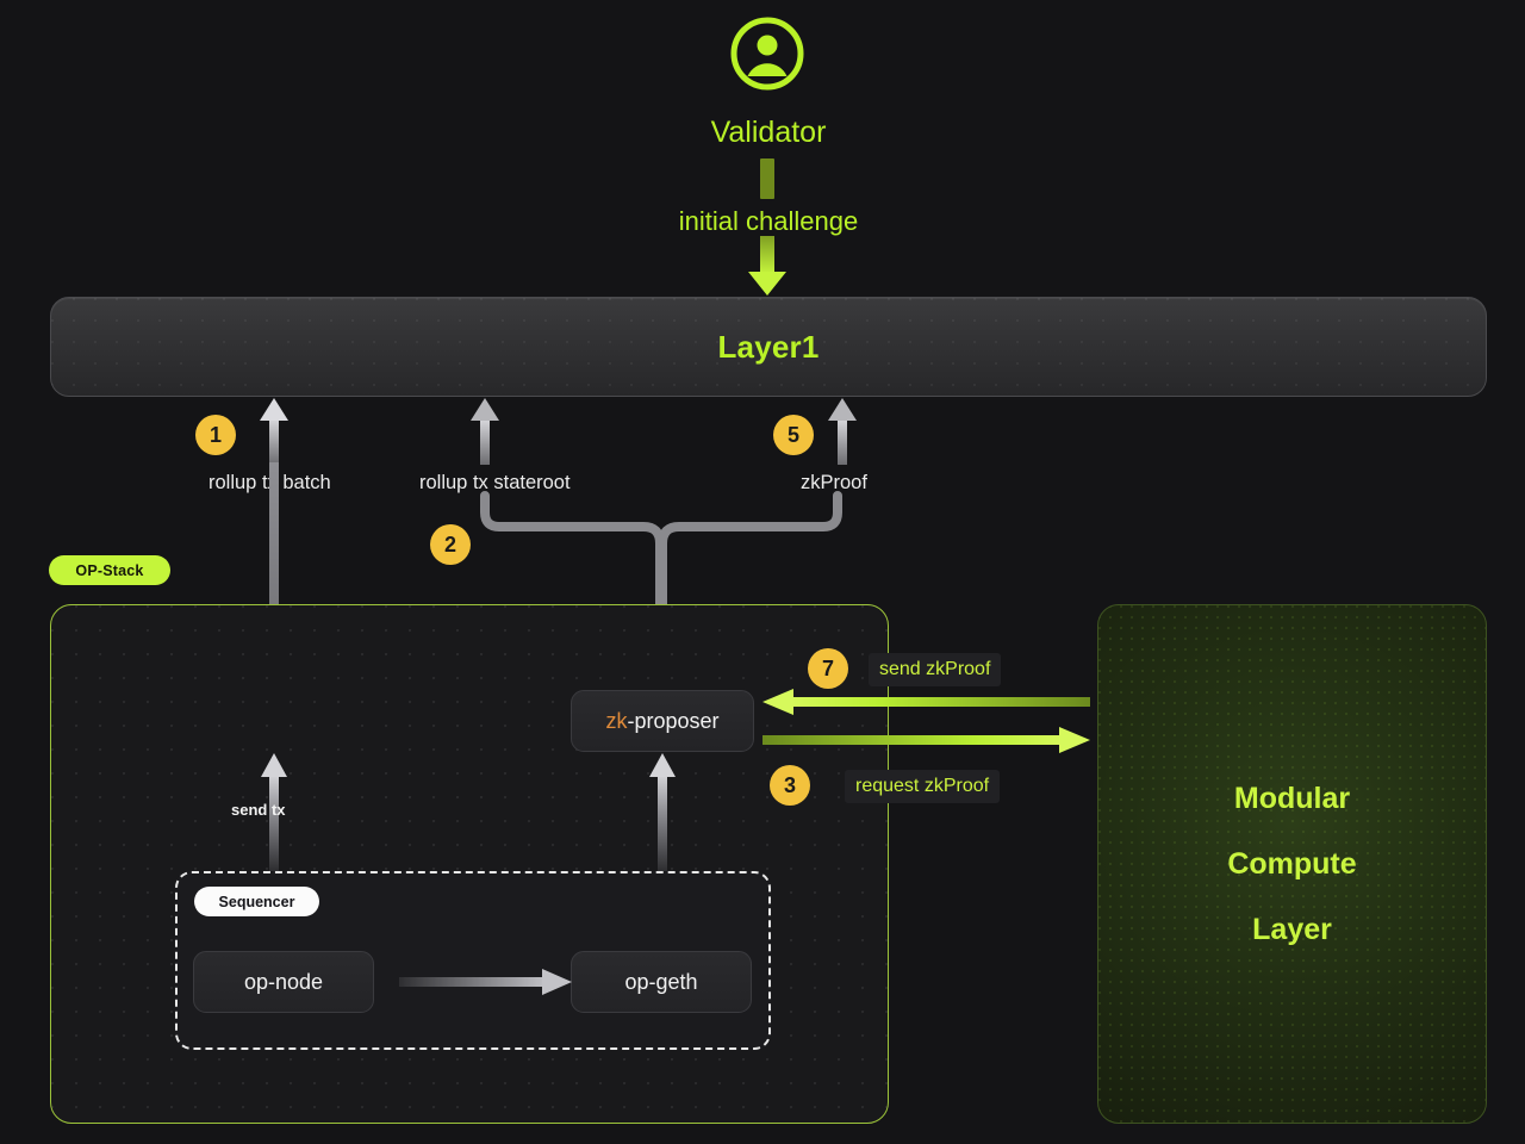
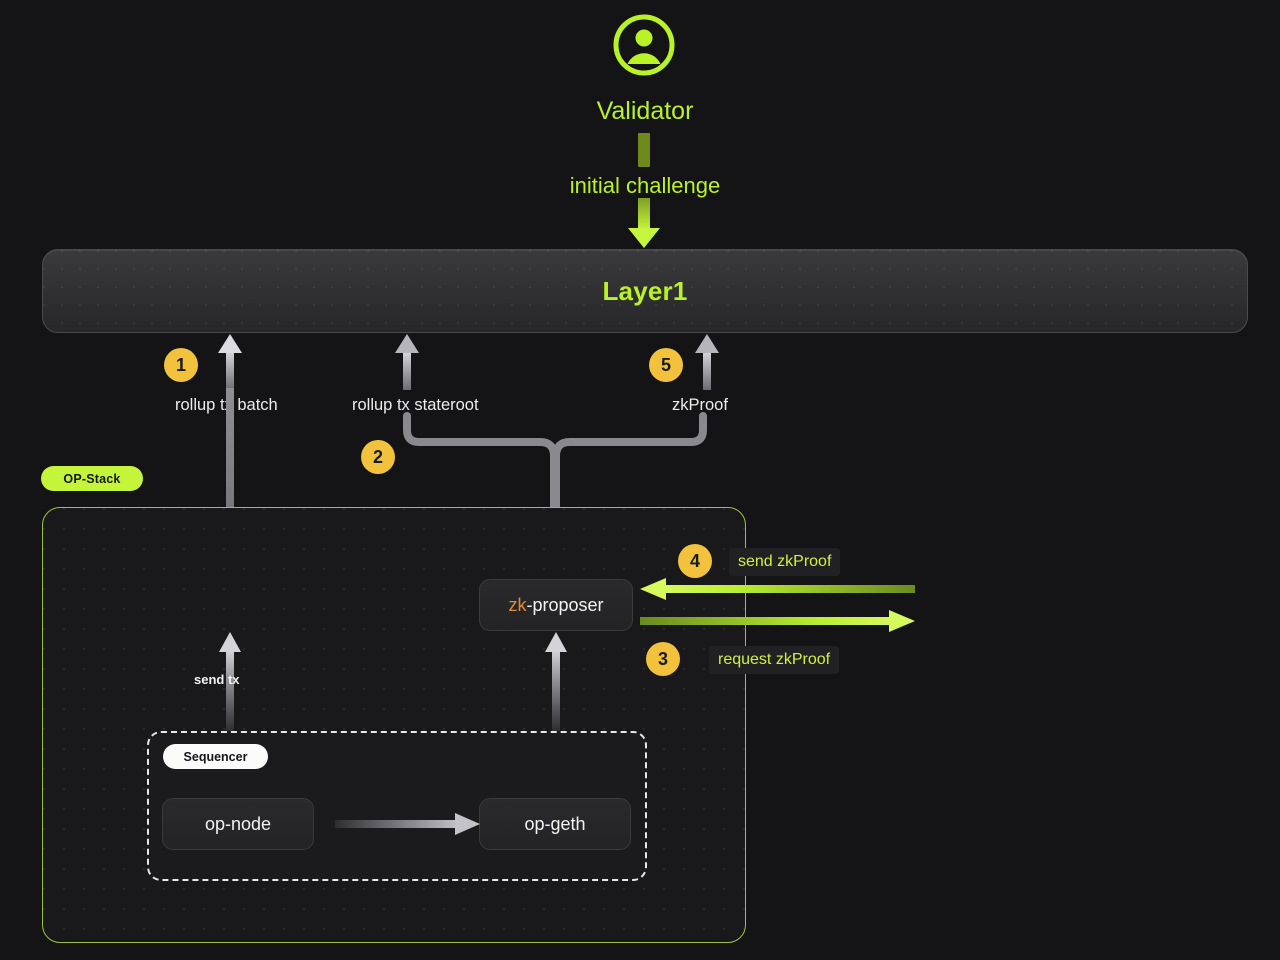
  Validator
  initial challenge
  Layer1
  1
  rollup t batch
  rollup tx stateroot
  2
  5
  zkProof
  OP-Stack
  zk-proposer
  send tx
  Sequencer
  op-node
  op-geth
- 7
+ 4
  send zkProof
  3
  request zkProof
- Modular
- Compute
- Layer
